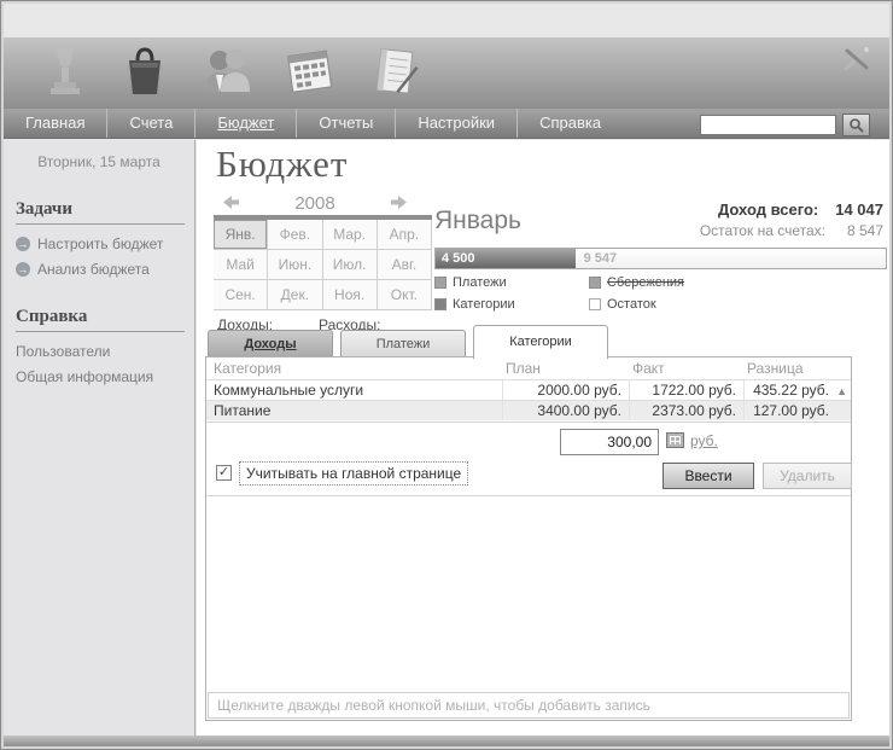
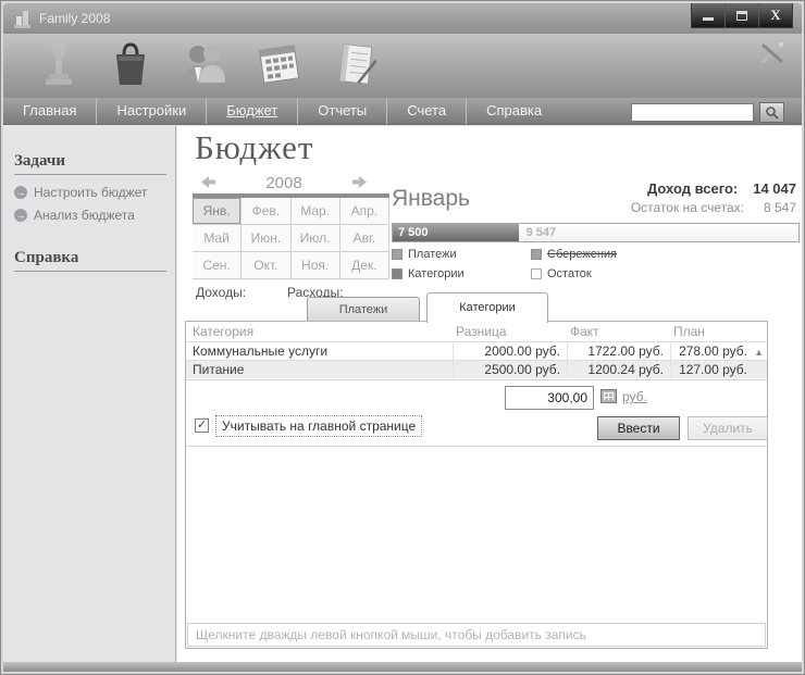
+ Family 2008
+ X
  Главная
- Счета
+ Настройки
  Бюджет
  Отчеты
- Настройки
+ Счета
  Справка
- Вторник, 15 марта
  Задачи
  →
  Настроить бюджет
  →
  Анализ бюджета
  Справка
- Пользователи
- Общая информация
  Бюджет
  2008
  Янв.
  Фев.
  Мар.
  Апр.
  Май
  Июн.
  Июл.
  Авг.
  Сен.
- Дек.
+ Окт.
  Ноя.
- Окт.
+ Дек.
  Доходы:
  Расходы:
  Январь
  Доход всего: 14 047
  Остаток на счетах: 8 547
- 4 500
+ 7 500
  9 547
  Платежи
  Сбережения
  Категории
  Остаток
- Доходы
  Платежи
  Категории
  Категория
- План
+ Разница
  Факт
- Разница
+ План
  Коммунальные услуги
  2000.00 руб.
  1722.00 руб.
- 435.22 руб.
+ 278.00 руб.
  Питание
- 3400.00 руб.
+ 2500.00 руб.
- 2373.00 руб.
+ 1200.24 руб.
  127.00 руб.
  ▲
  300,00
  руб.
  ✓
  Учитывать на главной странице
  Ввести
  Удалить
  Щелкните дважды левой кнопкой мыши, чтобы добавить запись
